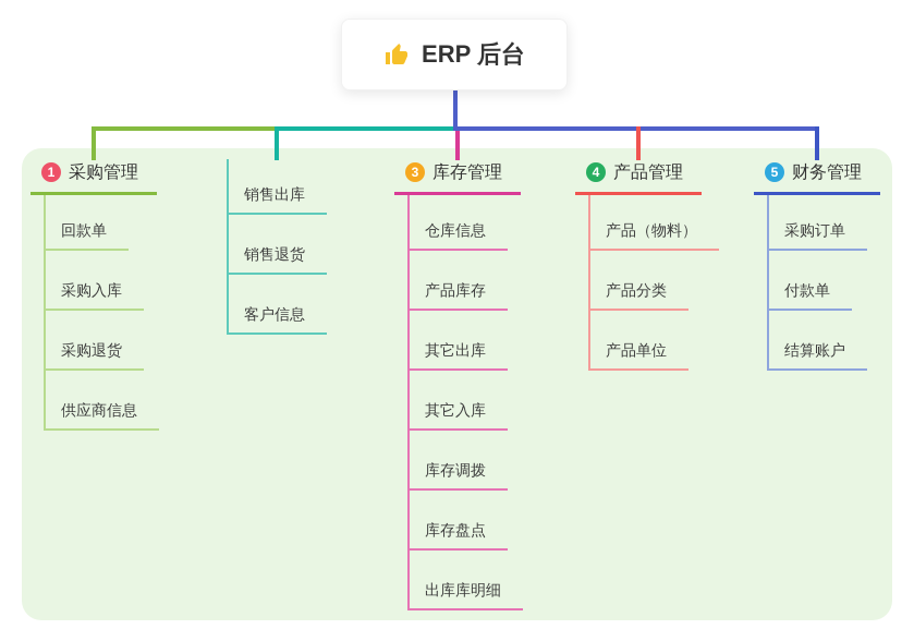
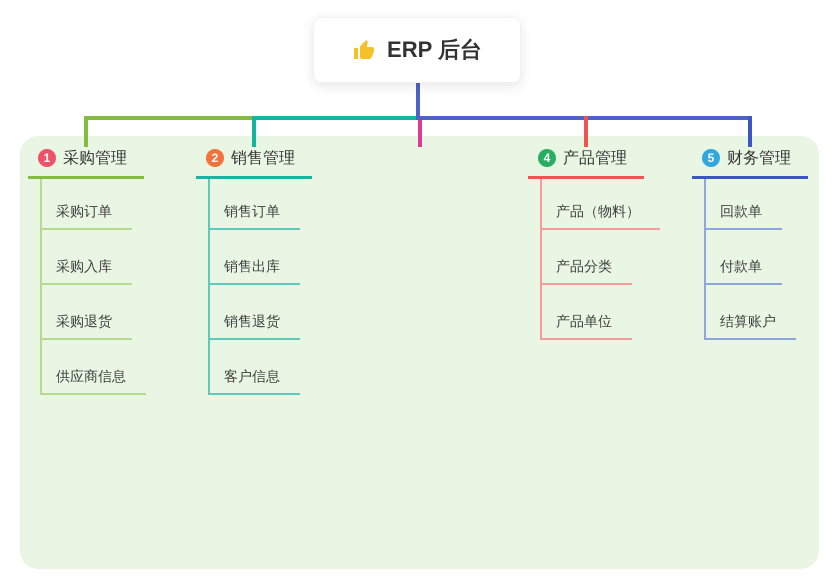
  ERP 后台
  1
  采购管理
- 回款单
+ 采购订单
  采购入库
  采购退货
  供应商信息
+ 2
+ 销售管理
+ 销售订单
  销售出库
  销售退货
  客户信息
- 3
- 库存管理
- 仓库信息
- 产品库存
- 其它出库
- 其它入库
- 库存调拨
- 库存盘点
- 出库库明细
  4
  产品管理
  产品（物料）
  产品分类
  产品单位
  5
  财务管理
- 采购订单
+ 回款单
  付款单
  结算账户
